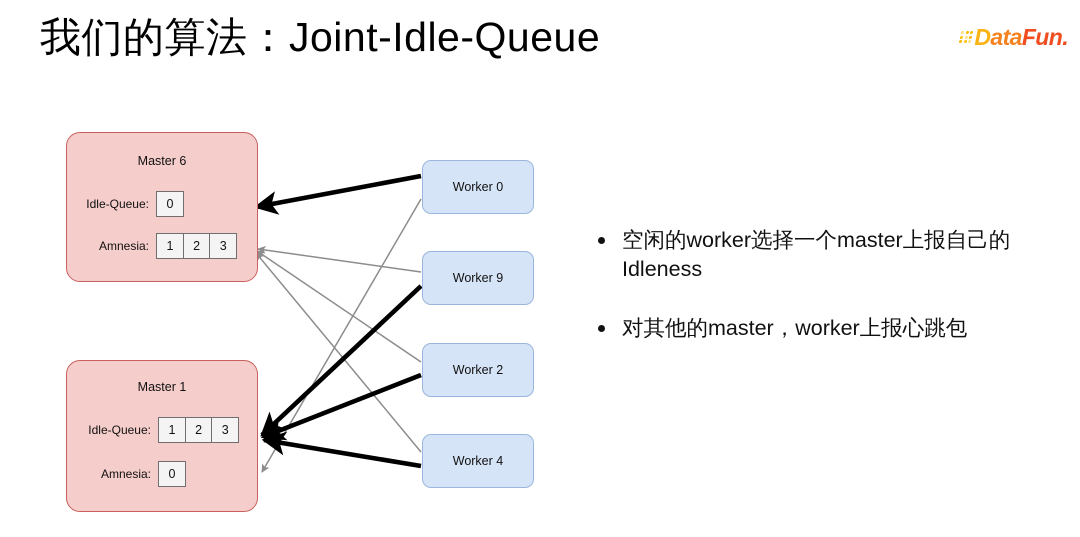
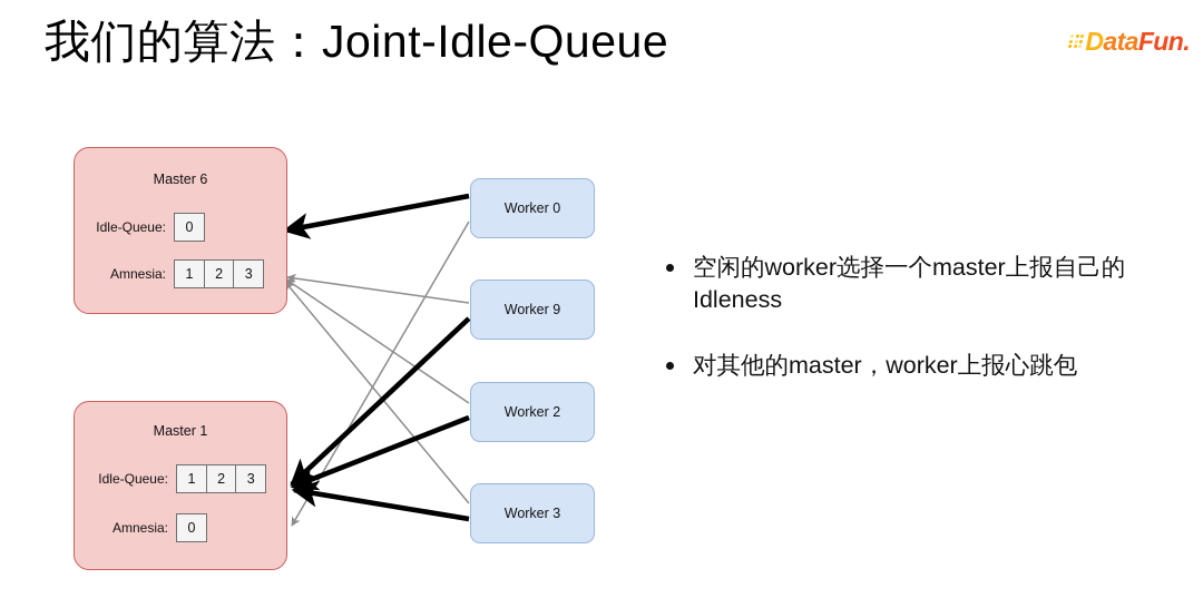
  我们的算法：Joint-Idle-Queue
  DataFun.
  Master 6
  Idle-Queue:
  0
  Amnesia:
  1
  2
  3
  Master 1
  Idle-Queue:
  1
  2
  3
  Amnesia:
  0
  Worker 0
  Worker 9
  Worker 2
- Worker 4
+ Worker 3
  空闲的worker选择一个master上报自己的Idleness
  对其他的master，worker上报心跳包
